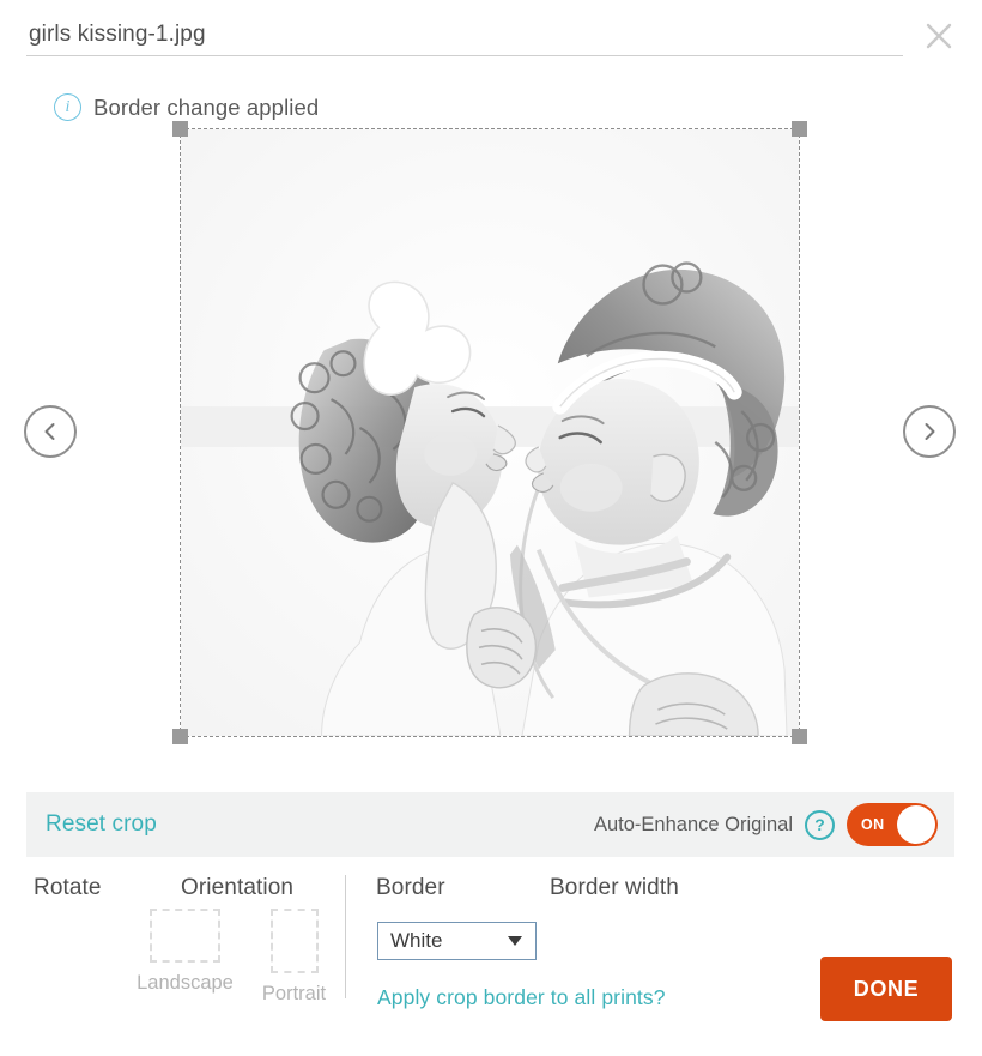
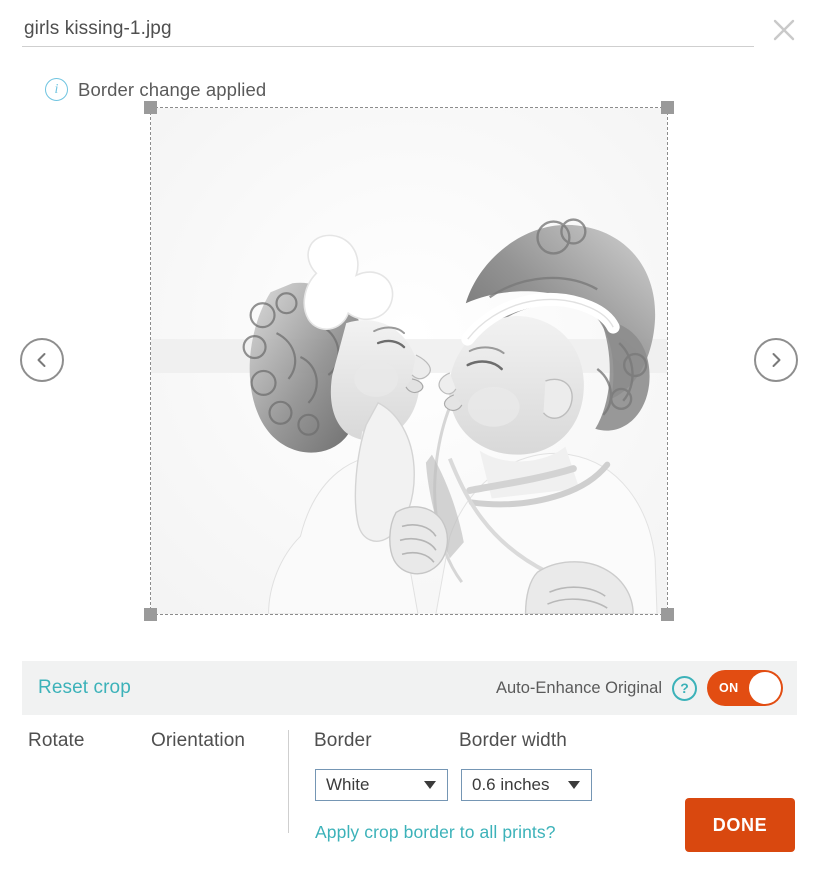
  girls kissing-1.jpg
  i
  Border change applied
  Reset crop
  Auto-Enhance Original
  ?
  ON
  Rotate
  Orientation
  Border
  Border width
- Landscape
- Portrait
  White
+ 0.6 inches
  Apply crop border to all prints?
  DONE
